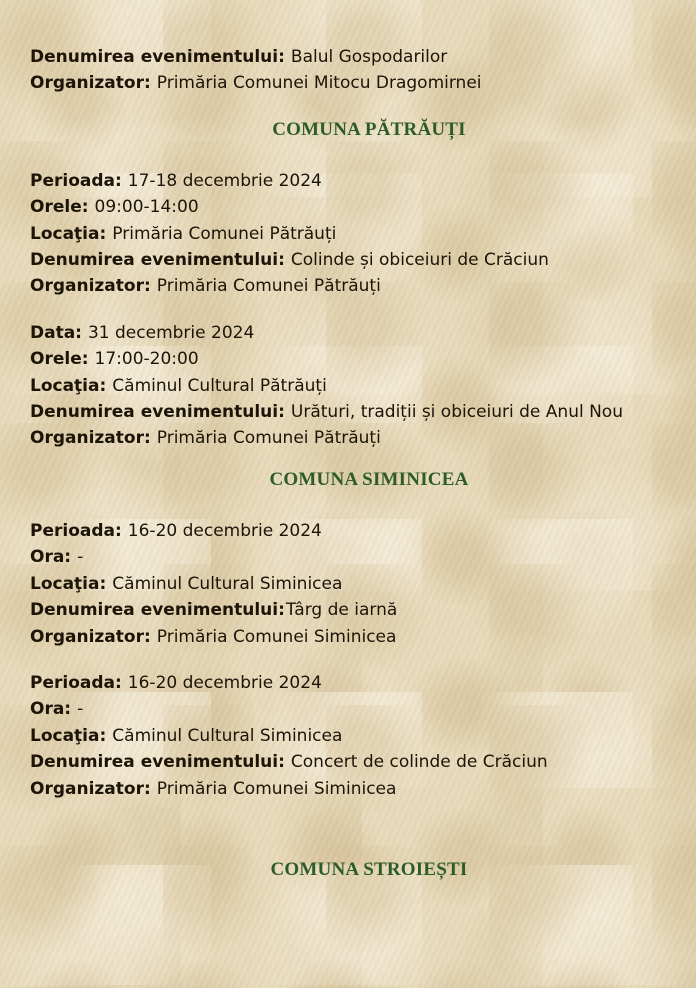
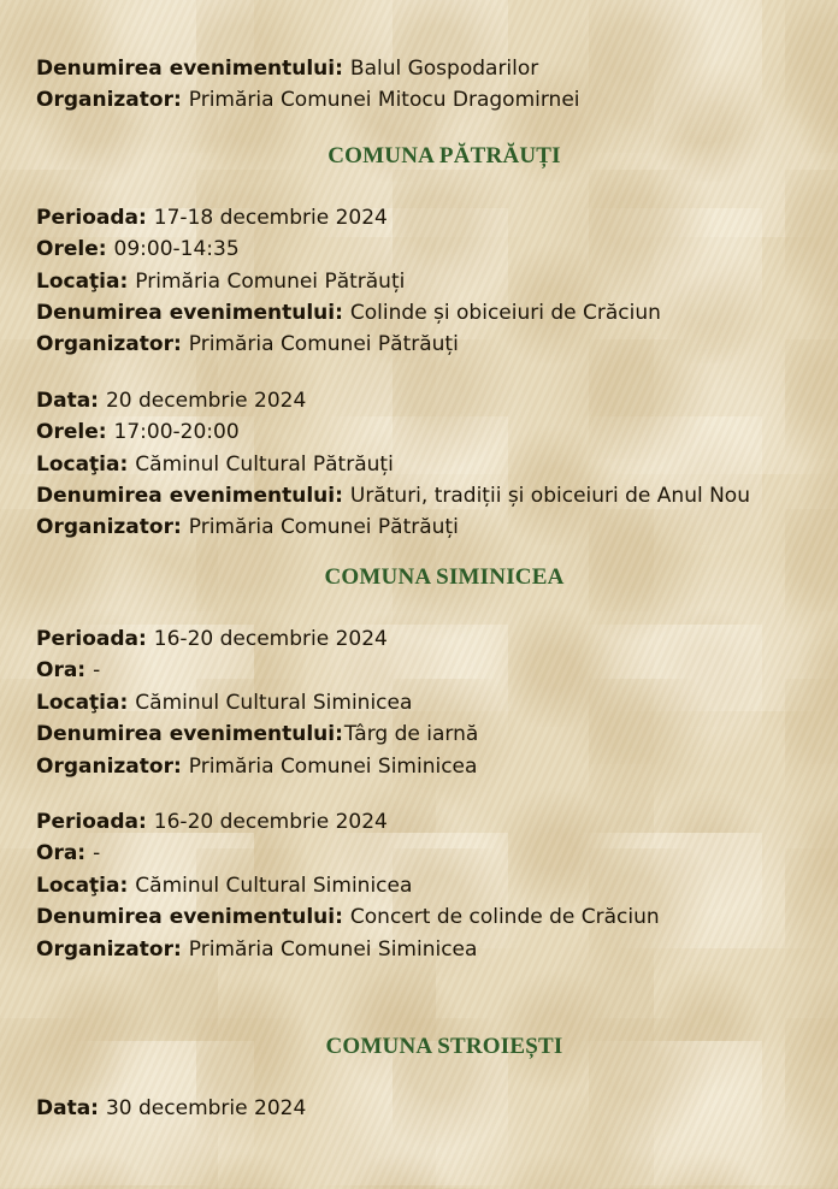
  Denumirea evenimentului: Balul Gospodarilor
  Organizator: Primăria Comunei Mitocu Dragomirnei
  COMUNA PĂTRĂUȚI
  Perioada: 17-18 decembrie 2024
- Orele: 09:00-14:00
+ Orele: 09:00-14:35
  Locaţia: Primăria Comunei Pătrăuți
  Denumirea evenimentului: Colinde și obiceiuri de Crăciun
  Organizator: Primăria Comunei Pătrăuți
- Data: 31 decembrie 2024
+ Data: 20 decembrie 2024
  Orele: 17:00-20:00
  Locaţia: Căminul Cultural Pătrăuți
  Denumirea evenimentului: Urături, tradiții și obiceiuri de Anul Nou
  Organizator: Primăria Comunei Pătrăuți
  COMUNA SIMINICEA
  Perioada: 16-20 decembrie 2024
  Ora: -
  Locaţia: Căminul Cultural Siminicea
  Denumirea evenimentului:Târg de iarnă
  Organizator: Primăria Comunei Siminicea
  Perioada: 16-20 decembrie 2024
  Ora: -
  Locaţia: Căminul Cultural Siminicea
  Denumirea evenimentului: Concert de colinde de Crăciun
  Organizator: Primăria Comunei Siminicea
  COMUNA STROIEȘTI
+ Data: 30 decembrie 2024
